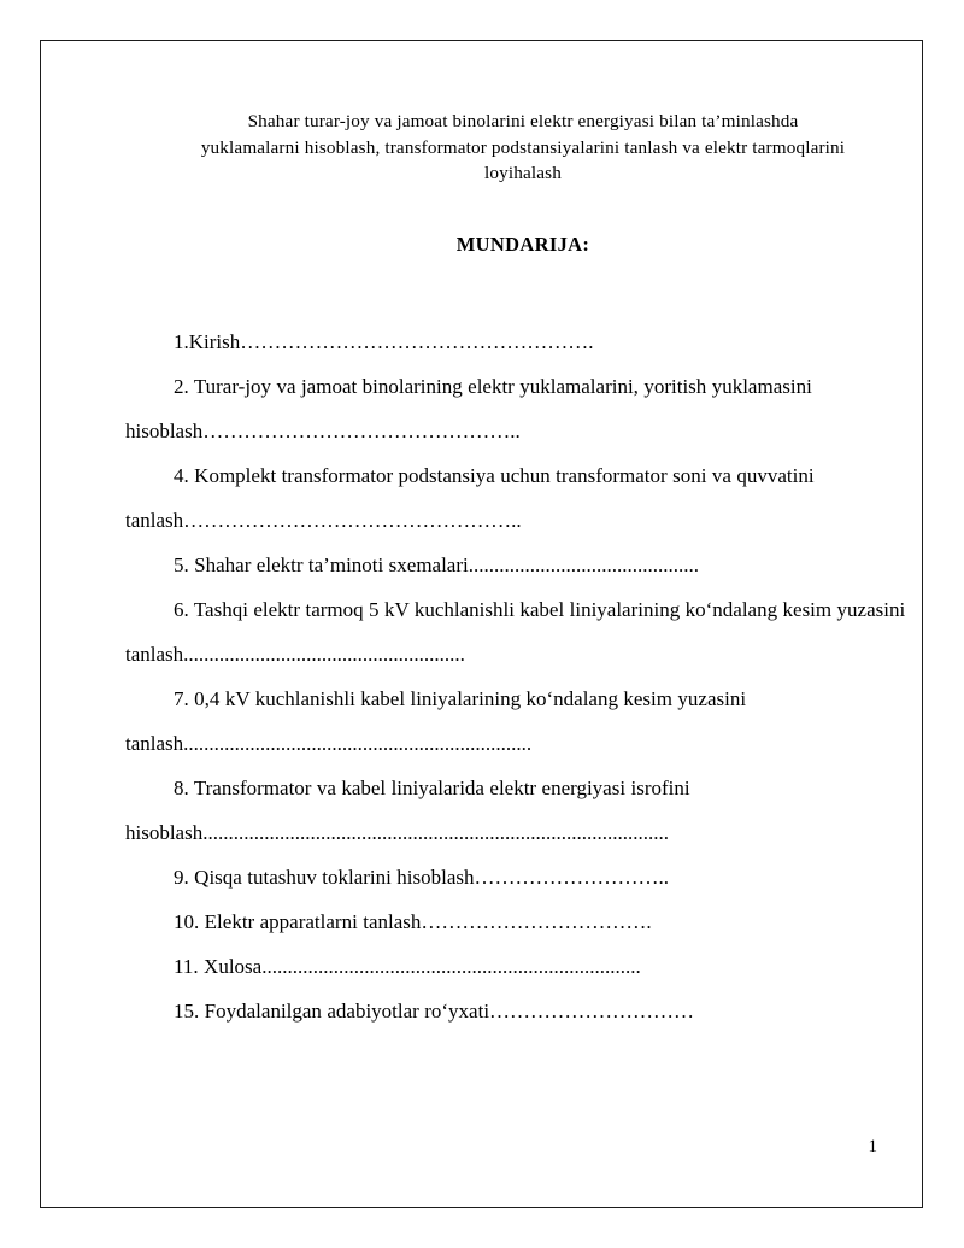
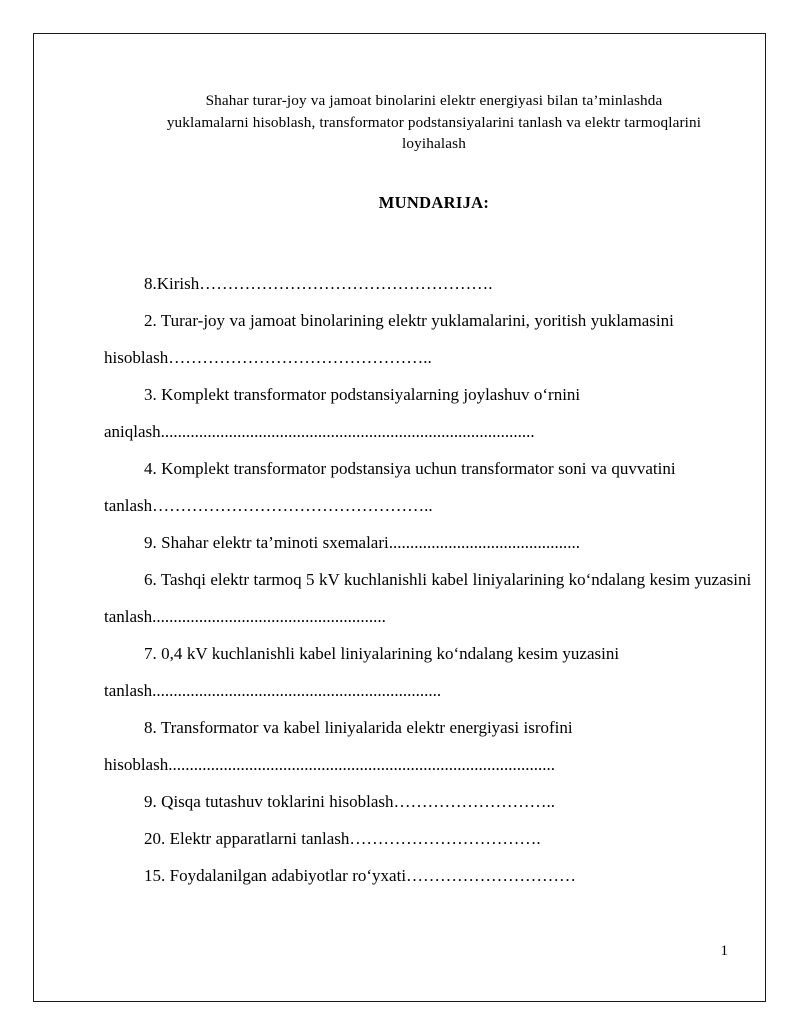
  Shahar turar-joy va jamoat binolarini elektr energiyasi bilan ta’minlashda
  yuklamalarni hisoblash, transformator podstansiyalarini tanlash va elektr tarmoqlarini
  loyihalash
  MUNDARIJA:
- 1.Kirish…………………………………………….
+ 8.Kirish…………………………………………….
  2. Turar-joy va jamoat binolarining elektr yuklamalarini, yoritish yuklamasini hisoblash………………………………………..
+ 3. Komplekt transformator podstansiyalarning joylashuv oʻrnini aniqlash........................................................................................
  4. Komplekt transformator podstansiya uchun transformator soni va quvvatini tanlash…………………………………………..
- 5. Shahar elektr ta’minoti sxemalari.............................................
+ 9. Shahar elektr ta’minoti sxemalari.............................................
  6. Tashqi elektr tarmoq 5 kV kuchlanishli kabel liniyalarining koʻndalang kesim yuzasini tanlash.......................................................
  7. 0,4 kV kuchlanishli kabel liniyalarining koʻndalang kesim yuzasini tanlash....................................................................
  8. Transformator va kabel liniyalarida elektr energiyasi isrofini hisoblash...........................................................................................
  9. Qisqa tutashuv toklarini hisoblash………………………..
- 10. Elektr apparatlarni tanlash…………………………….
+ 20. Elektr apparatlarni tanlash…………………………….
- 11. Xulosa..........................................................................
  15. Foydalanilgan adabiyotlar roʻyxati…………………………
  1
